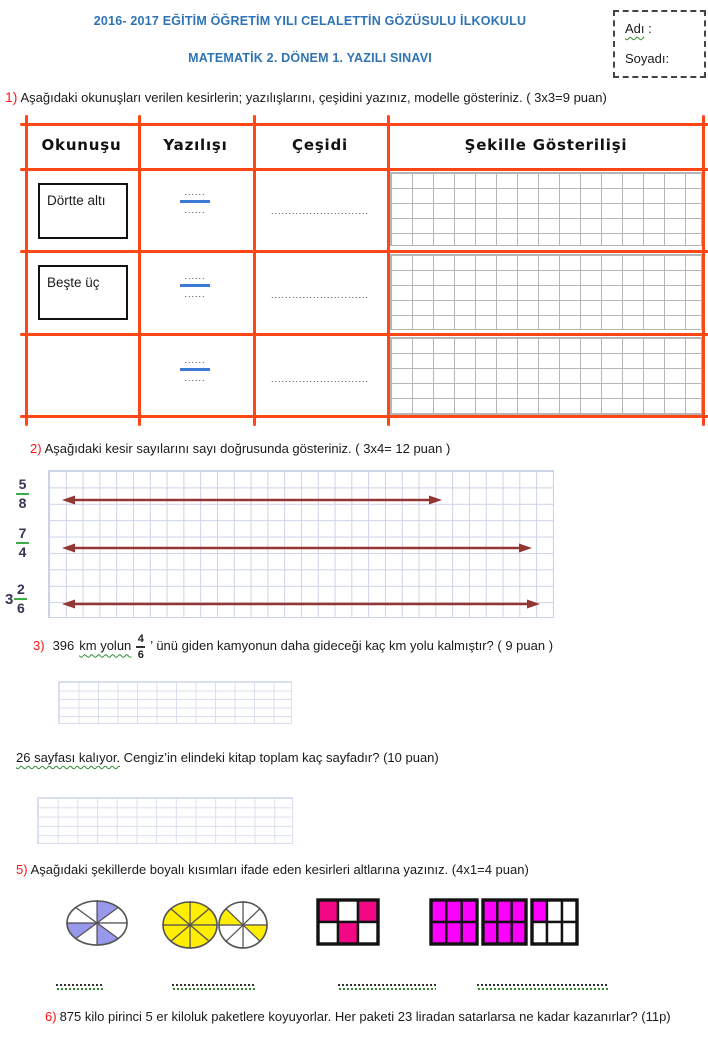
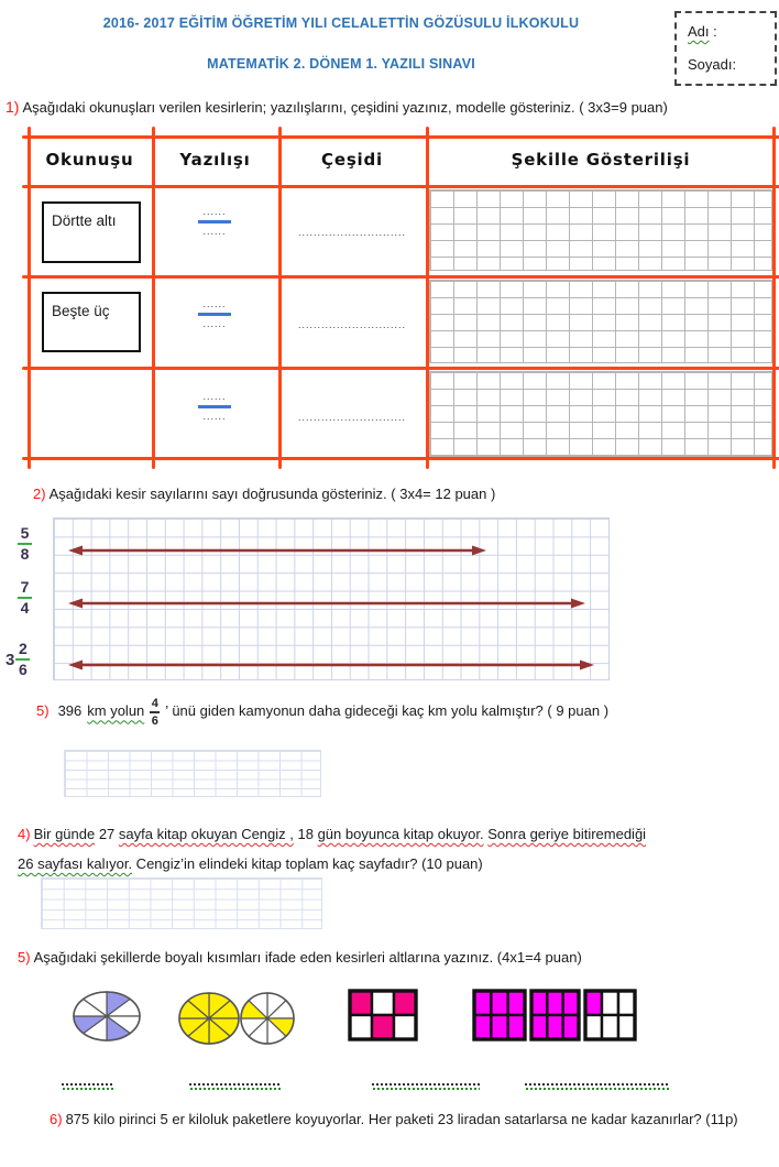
  2016- 2017 EĞİTİM ÖĞRETİM YILI CELALETTİN GÖZÜSULU İLKOKULU
  MATEMATİK 2. DÖNEM 1. YAZILI SINAVI
  Adı :
  Soyadı:
  1) Aşağıdaki okunuşları verilen kesirlerin; yazılışlarını, çeşidini yazınız, modelle gösteriniz. ( 3x3=9 puan)
  Okunuşu
  Yazılışı
  Çeşidi
  Şekille Gösterilişi
  Dörtte altı
  ......
  ......
  ............................
  Beşte üç
  ......
  ......
  ............................
  ......
  ......
  ............................
  2) Aşağıdaki kesir sayılarını sayı doğrusunda gösteriniz. ( 3x4= 12 puan )
- 3)
+ 5)
  396
  km yolun
  4
  6
  ’ ünü giden kamyonun daha gideceği kaç km yolu kalmıştır? ( 9 puan )
+ 4) Bir günde 27 sayfa kitap okuyan Cengiz , 18 gün boyunca kitap okuyor. Sonra geriye bitiremediği
  26 sayfası kalıyor. Cengiz’in elindeki kitap toplam kaç sayfadır? (10 puan)
  5) Aşağıdaki şekillerde boyalı kısımları ifade eden kesirleri altlarına yazınız. (4x1=4 puan)
  6) 875 kilo pirinci 5 er kiloluk paketlere koyuyorlar. Her paketi 23 liradan satarlarsa ne kadar kazanırlar? (11p)
  5
  8
  7
  4
  3
  2
  6
